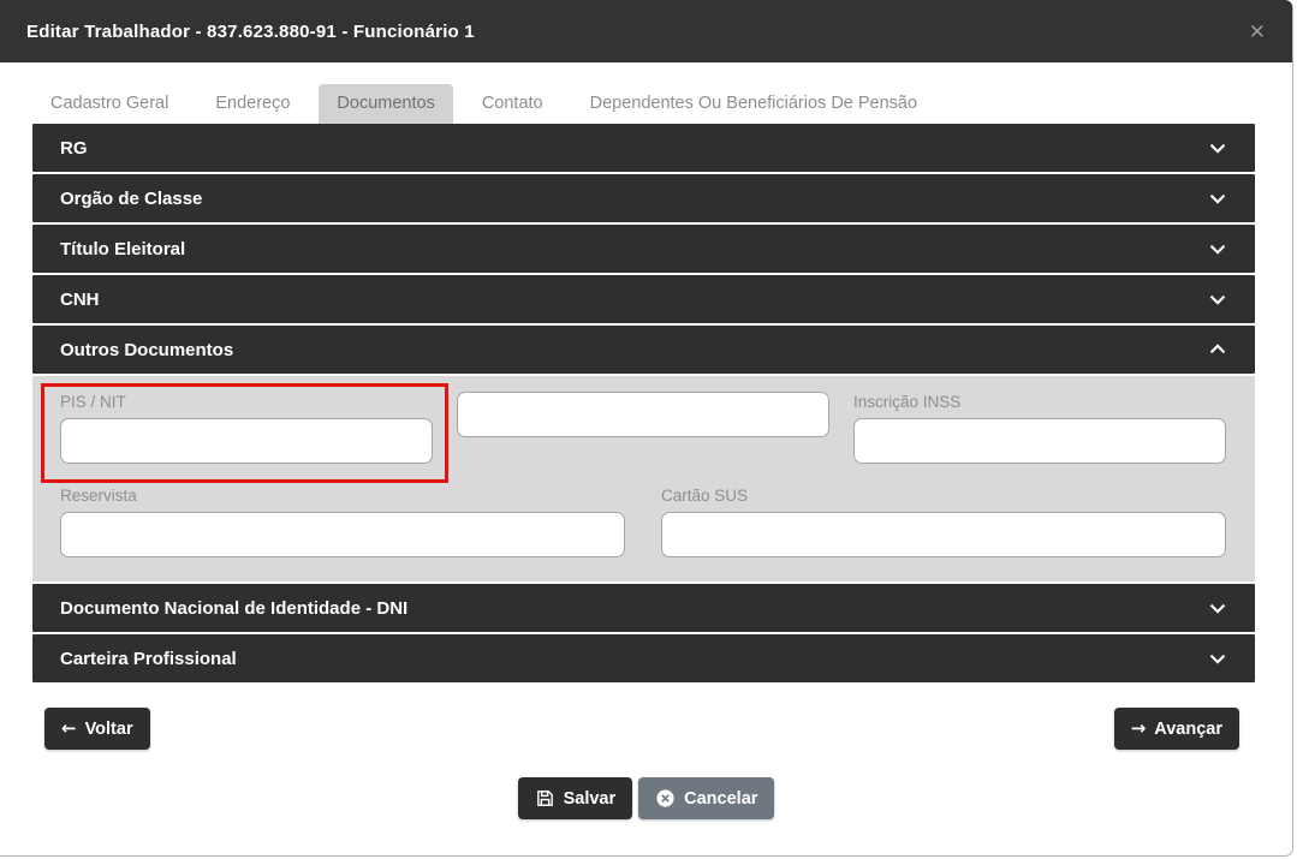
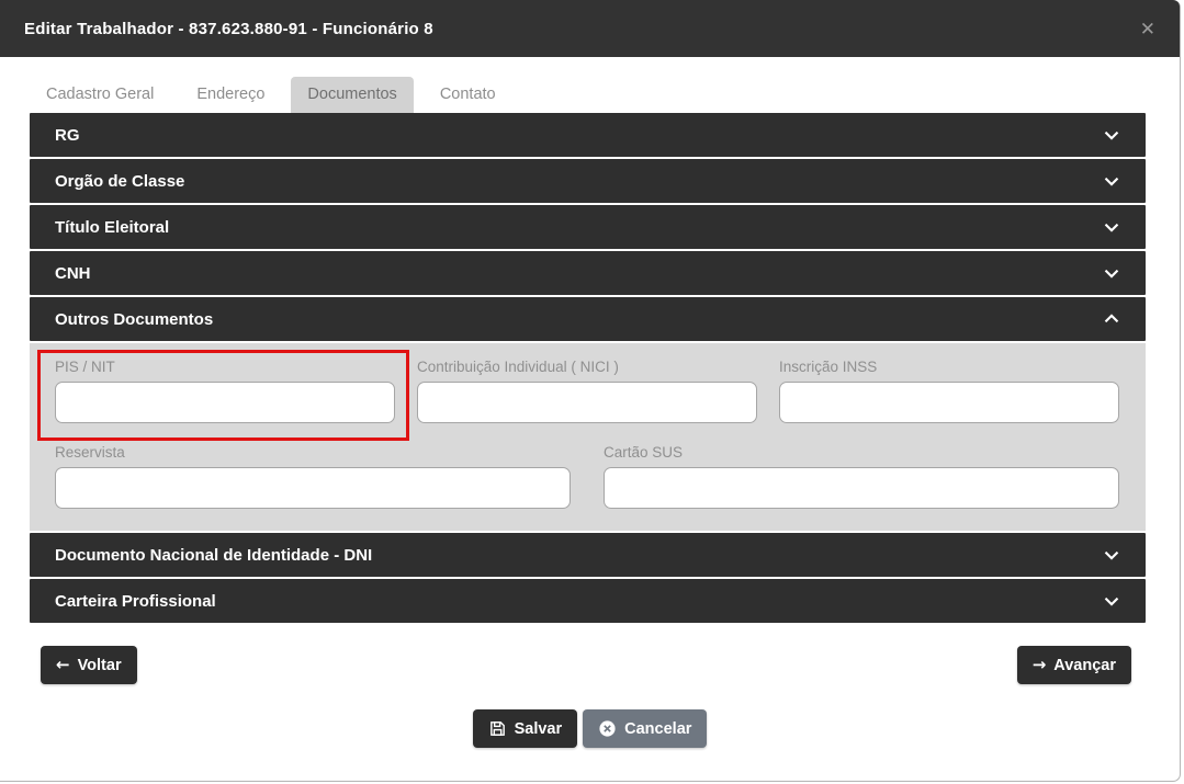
- Editar Trabalhador - 837.623.880-91 - Funcionário 1
+ Editar Trabalhador - 837.623.880-91 - Funcionário 8
  ✕
  Cadastro Geral
  Endereço
  Documentos
  Contato
- Dependentes Ou Beneficiários De Pensão
  RG
  Orgão de Classe
  Título Eleitoral
  CNH
  Outros Documentos
  PIS / NIT
+ Contribuição Individual ( NICI )
  Inscrição INSS
  Reservista
  Cartão SUS
  Documento Nacional de Identidade - DNI
  Carteira Profissional
  ←
  Voltar
  →
  Avançar
  Salvar
  Cancelar
